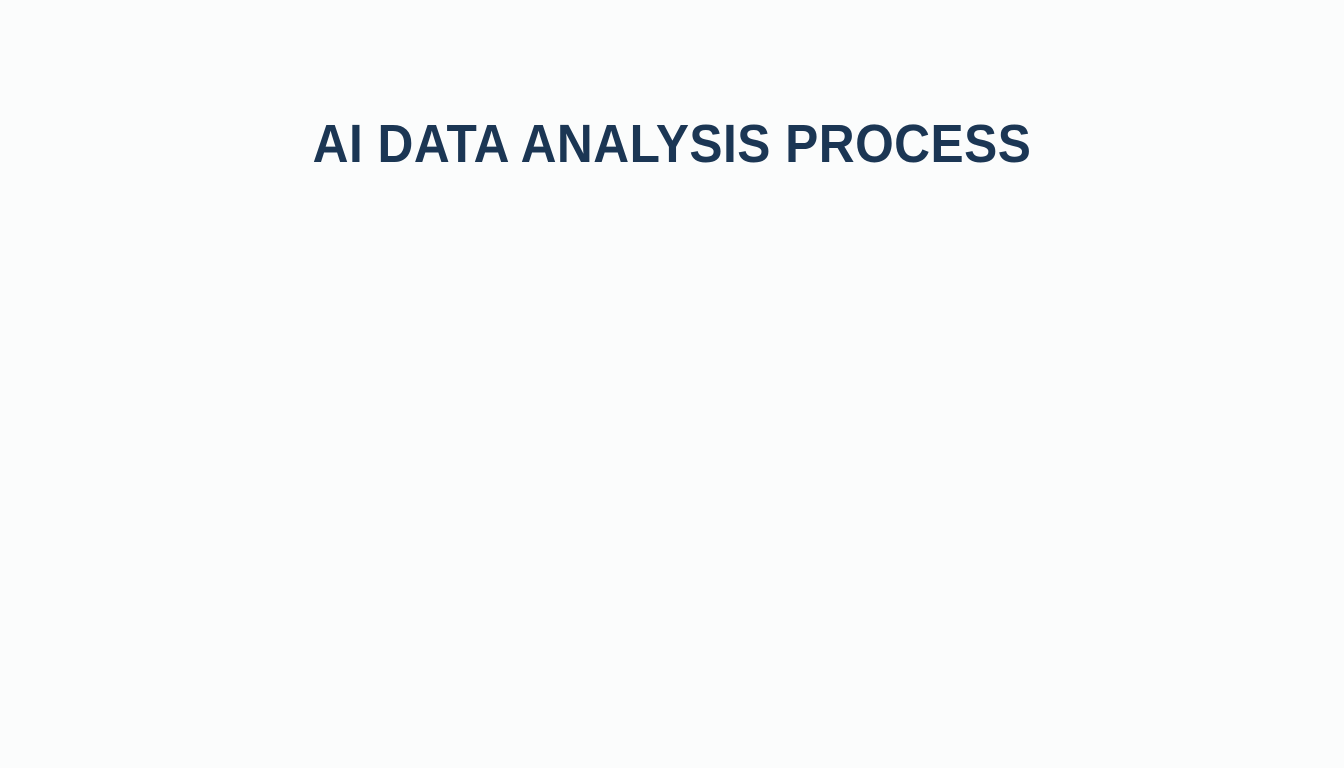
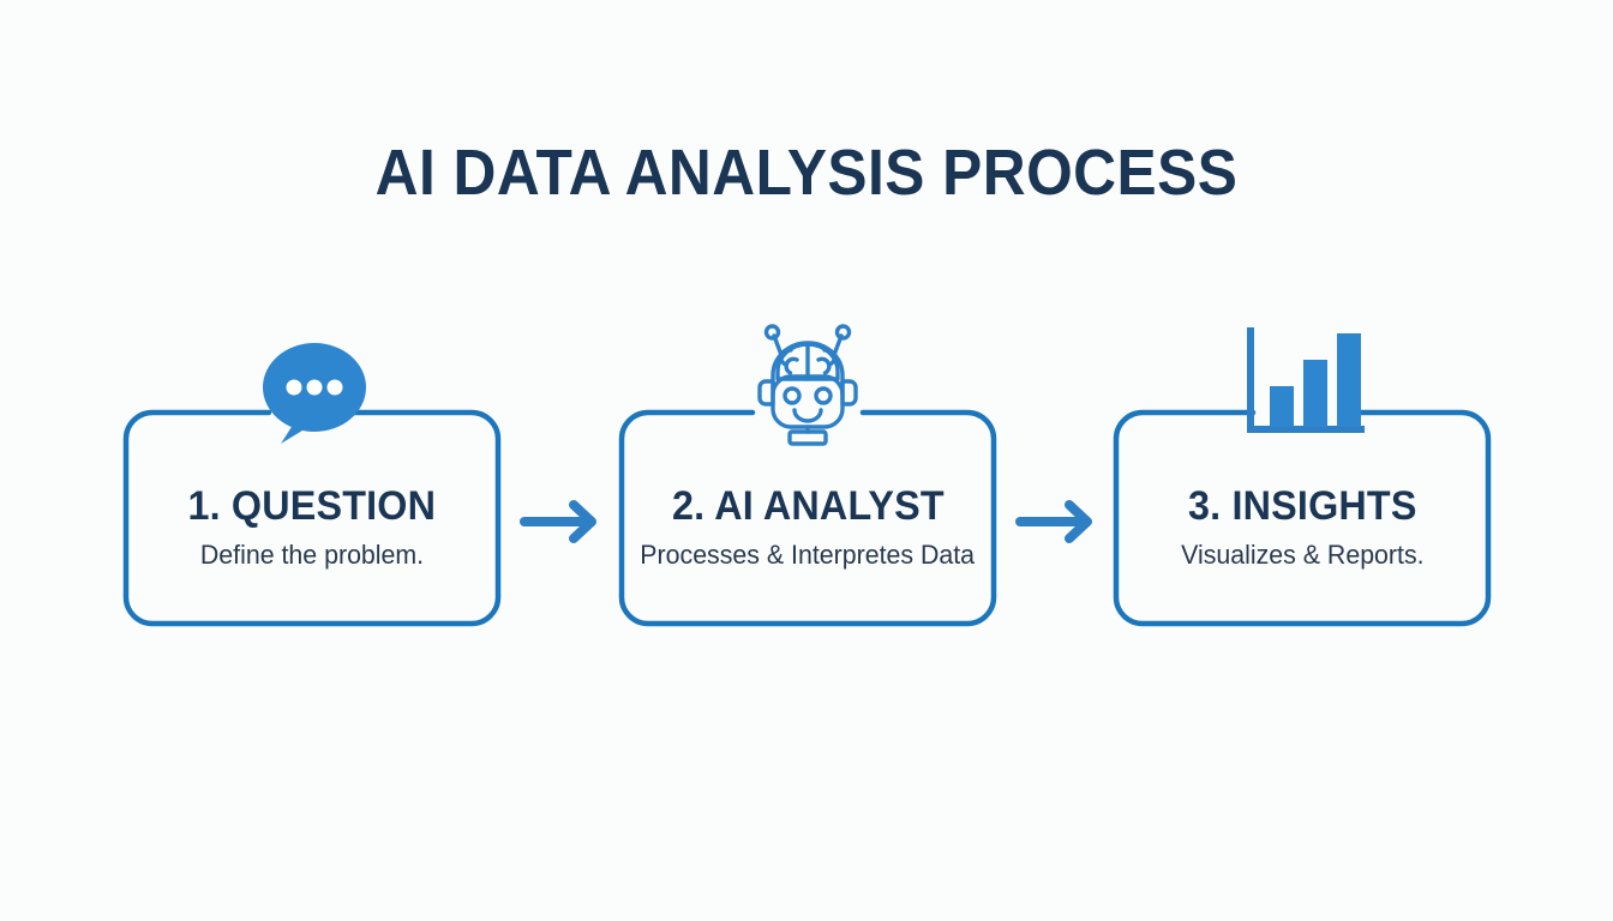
  AI DATA ANALYSIS PROCESS
+ 1. QUESTION
+ Define the problem.
+ 2. AI ANALYST
+ Processes & Interpretes Data
+ 3. INSIGHTS
+ Visualizes & Reports.
